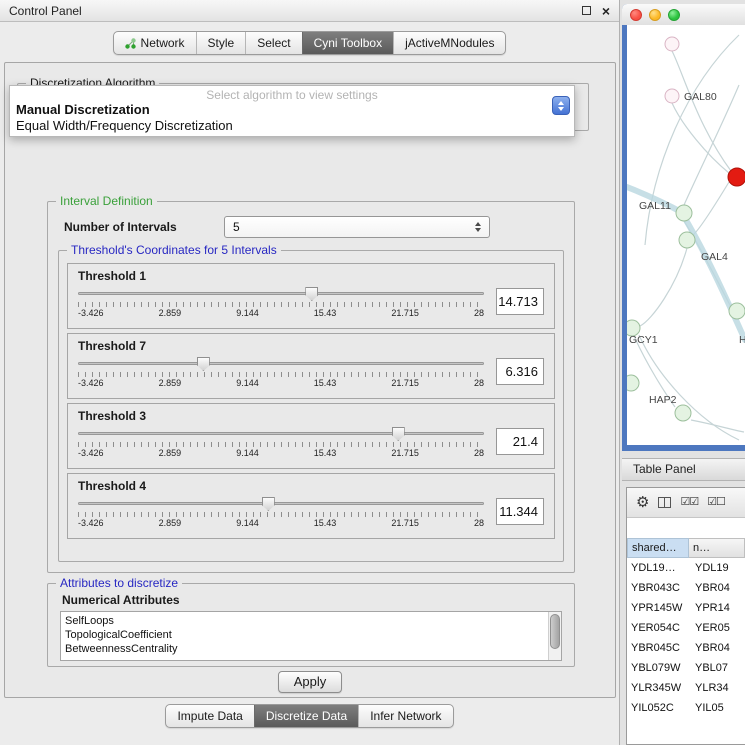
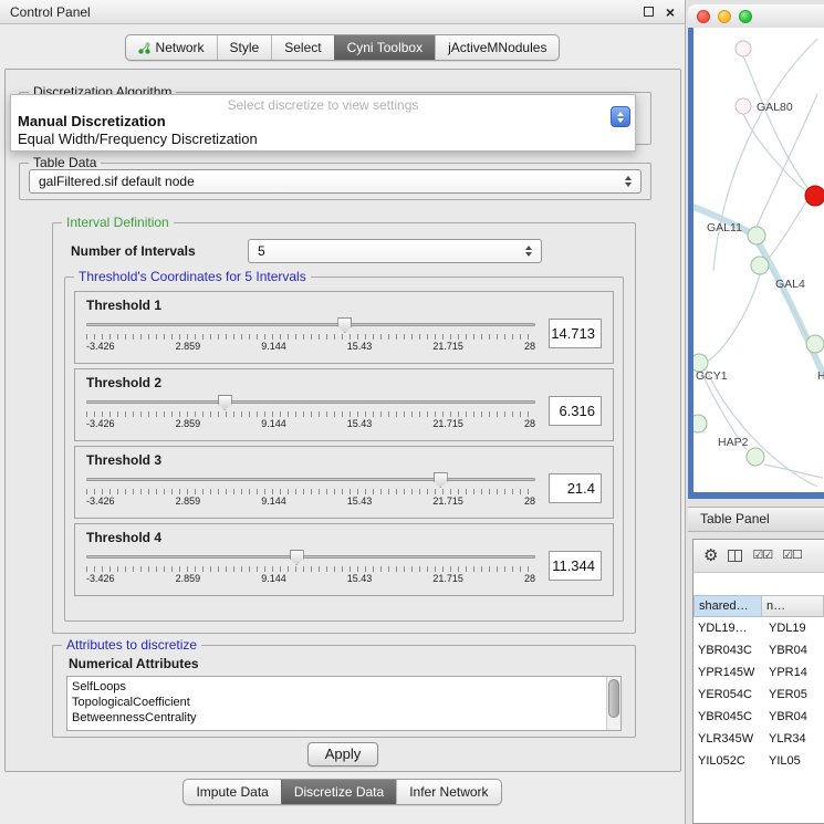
  Control Panel
  ×
  Network
  Style
  Select
  Cyni Toolbox
  jActiveMNodules
  Discretization Algorithm
- Select algorithm to view settings
+ Select discretize to view settings
  Manual Discretization
  Equal Width/Frequency Discretization
+ Table Data
+ galFiltered.sif default node
  Interval Definition
  Number of Intervals
  5
  Threshold's Coordinates for 5 Intervals
  Threshold 1
  -3.426
  2.859
  9.144
  15.43
  21.715
  28
  14.713
- Threshold 7
+ Threshold 2
  -3.426
  2.859
  9.144
  15.43
  21.715
  28
  6.316
  Threshold 3
  -3.426
  2.859
  9.144
  15.43
  21.715
  28
  21.4
  Threshold 4
  -3.426
  2.859
  9.144
  15.43
  21.715
  28
  11.344
  Attributes to discretize
  Numerical Attributes
  SelfLoops
  TopologicalCoefficient
  BetweennessCentrality
  Apply
  Impute Data
  Discretize Data
  Infer Network
  GAL80
  GAL11
  GAL4
  GCY1
  HAP2
  H
  Table Panel
  ⚙
  ☑☑
  ☑☐
  shared…
  n…
  YDL19…
  YDL19
  YBR043C
  YBR04
  YPR145W
  YPR14
  YER054C
  YER05
  YBR045C
  YBR04
- YBL079W
- YBL07
  YLR345W
  YLR34
  YIL052C
  YIL05
